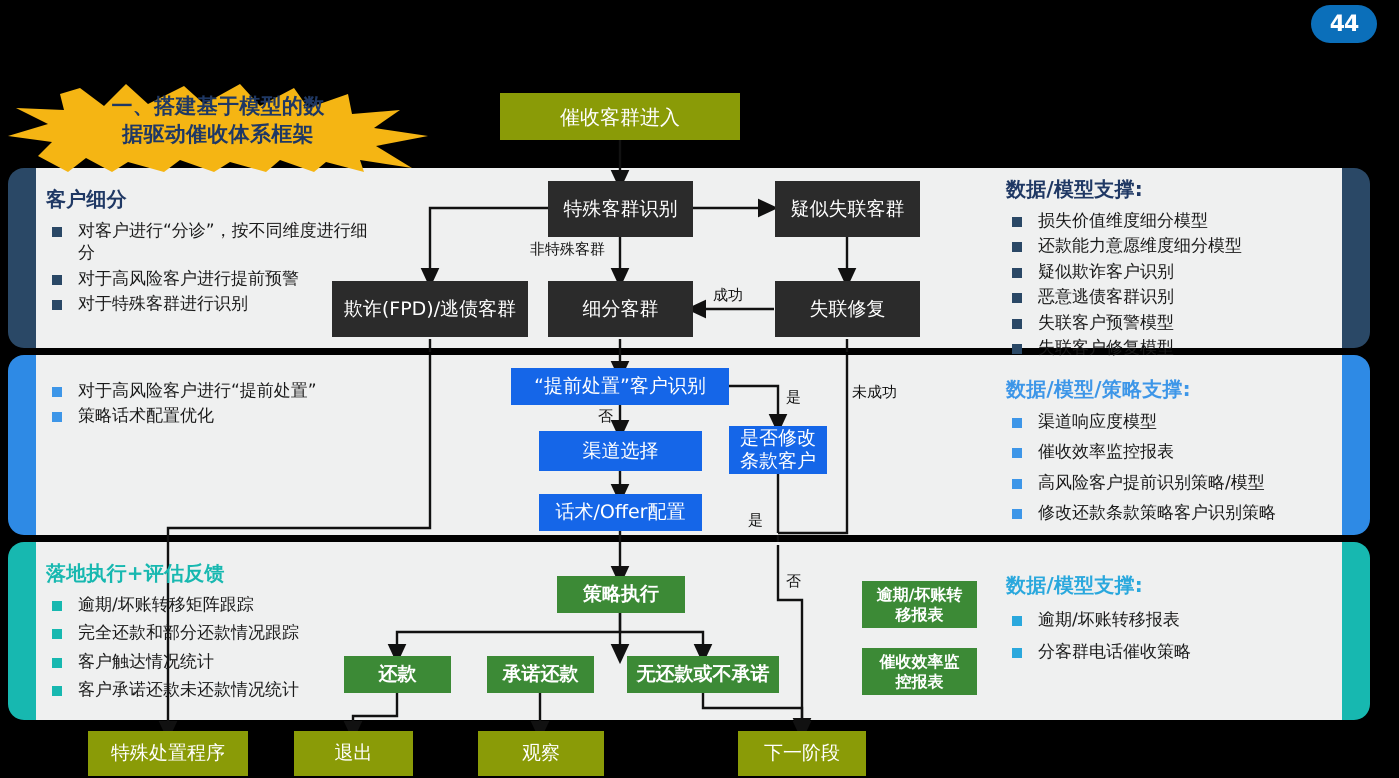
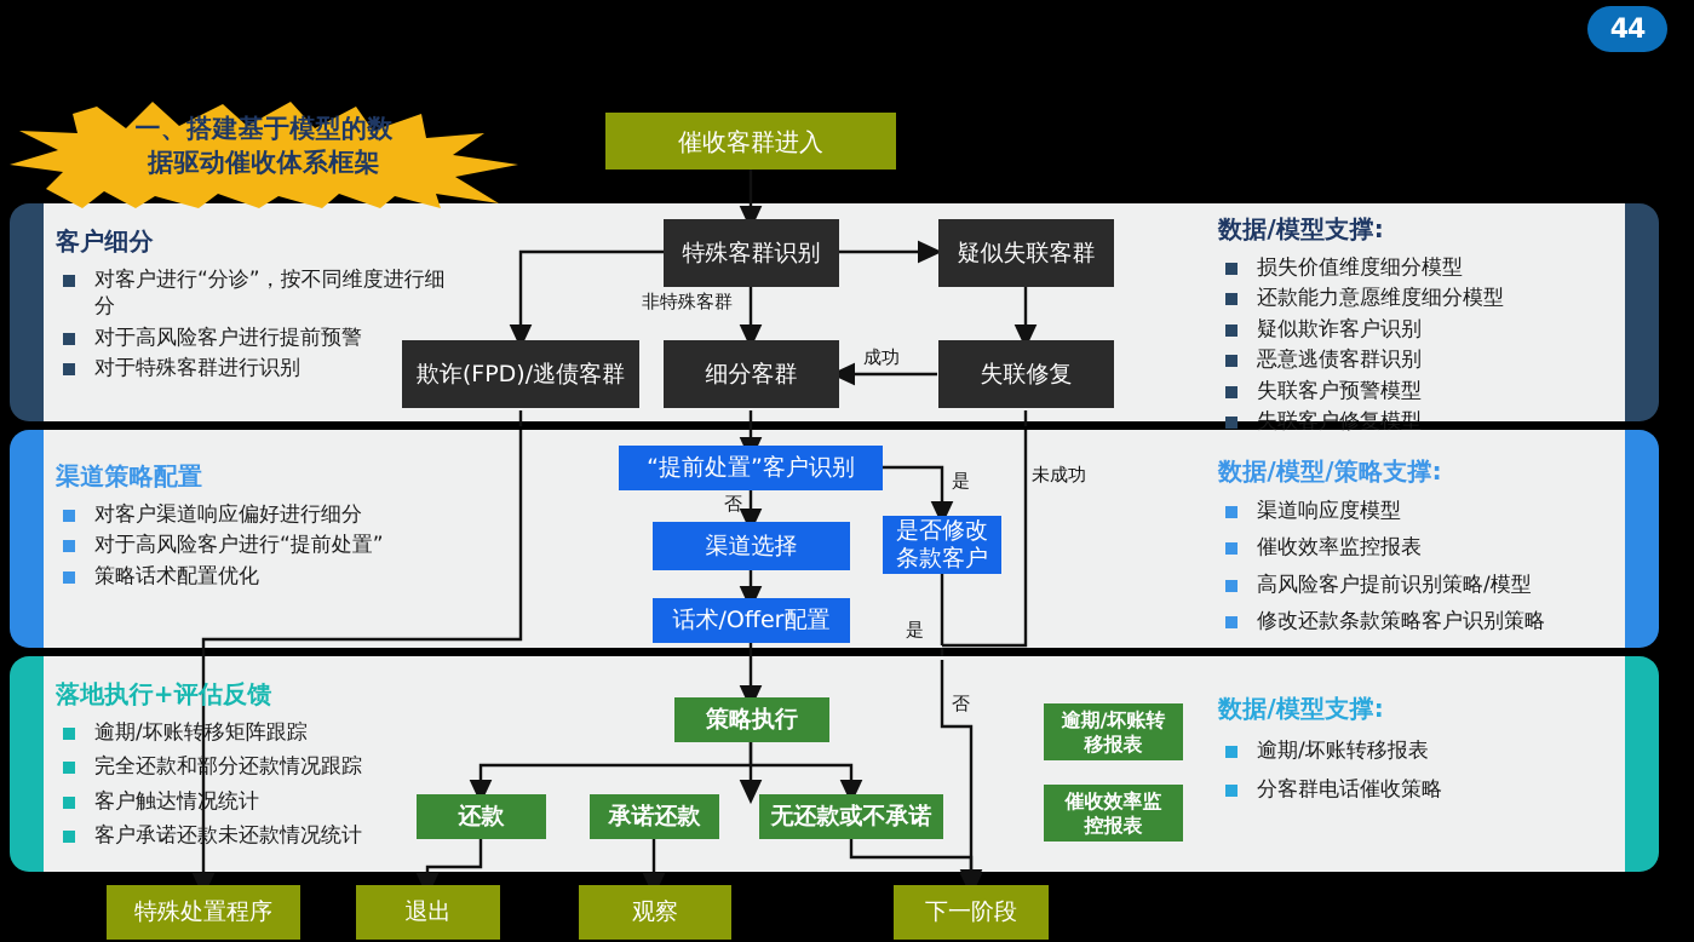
  44
  客户细分
  对客户进行“分诊”，按不同维度进行细分
  对于高风险客户进行提前预警
  对于特殊客群进行识别
  数据/模型支撑:
  损失价值维度细分模型
  还款能力意愿维度细分模型
  疑似欺诈客户识别
  恶意逃债客群识别
  失联客户预警模型
  失联客户修复模型
+ 渠道策略配置
+ 对客户渠道响应偏好进行细分
  对于高风险客户进行“提前处置”
  策略话术配置优化
  数据/模型/策略支撑:
  渠道响应度模型
  催收效率监控报表
  高风险客户提前识别策略/模型
  修改还款条款策略客户识别策略
  落地执行+评估反馈
  逾期/坏账转移矩阵跟踪
  完全还款和部分还款情况跟踪
  客户触达情况统计
  客户承诺还款未还款情况统计
  数据/模型支撑:
  逾期/坏账转移报表
  分客群电话催收策略
  催收客群进入
  特殊客群识别
  疑似失联客群
  欺诈(FPD)/逃债客群
  细分客群
  失联修复
  “提前处置”客户识别
  渠道选择
  话术/Offer配置
  是否修改
  条款客户
  策略执行
  还款
  承诺还款
  无还款或不承诺
  逾期/坏账转
  移报表
  催收效率监
  控报表
  特殊处置程序
  退出
  观察
  下一阶段
  非特殊客群
  成功
  未成功
  否
  是
  是
  否
  一、搭建基于模型的数
  据驱动催收体系框架
